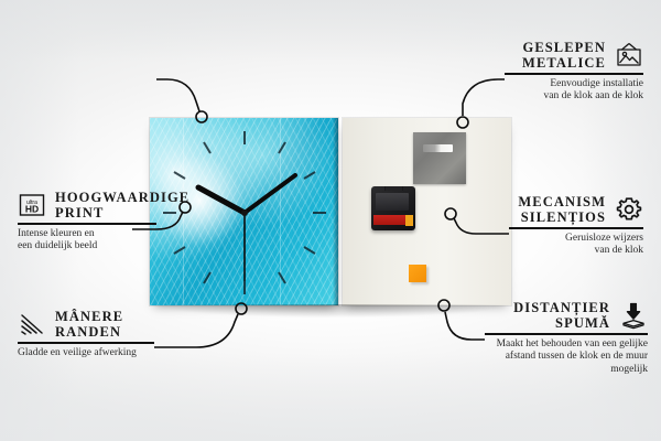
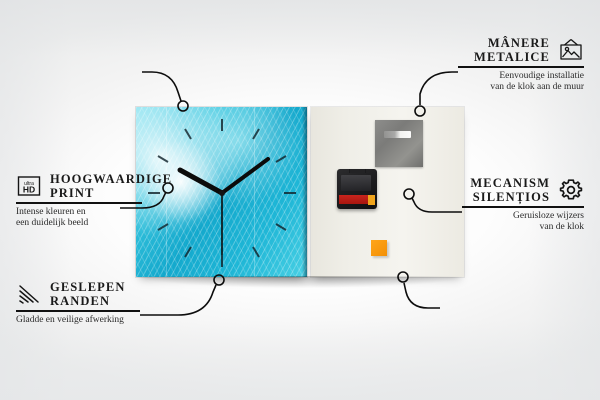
  HD
  HOOGWAARDIGE
  PRINT
  Intense kleuren en
  een duidelijk beeld
- MÂNERE
+ GESLEPEN
  RANDEN
  Gladde en veilige afwerking
- GESLEPEN
+ MÂNERE
  METALICE
  Eenvoudige installatie
- van de klok aan de klok
+ van de klok aan de muur
  MECANISM
  SILENȚIOS
  Geruisloze wijzers
  van de klok
- DISTANȚIER
- SPUMĂ
- Maakt het behouden van een gelijke
- afstand tussen de klok en de muur mogelijk
